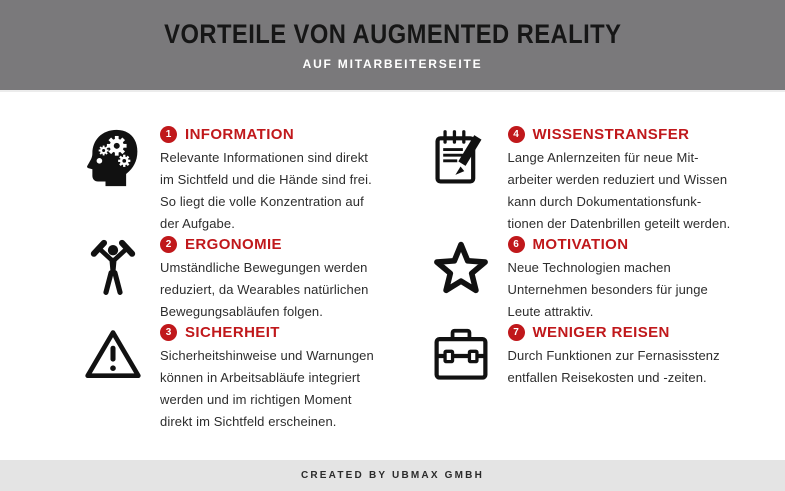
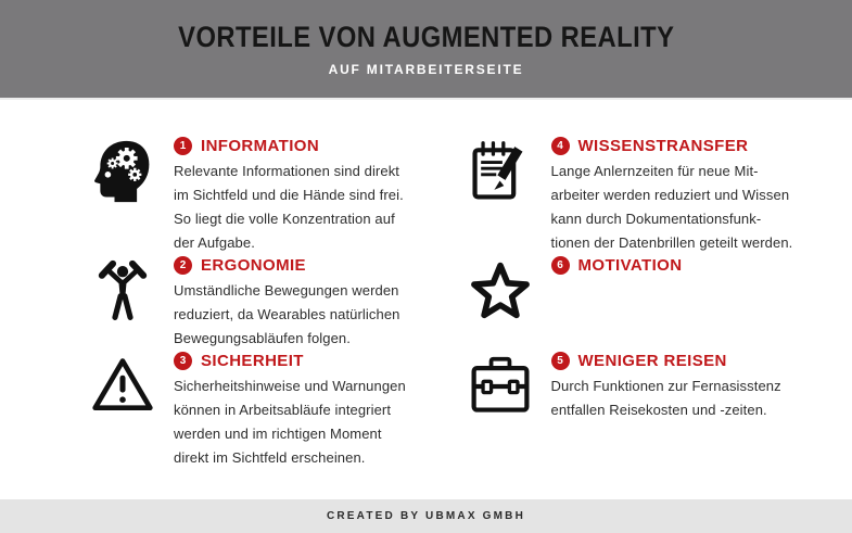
  VORTEILE VON AUGMENTED REALITY
  AUF MITARBEITERSEITE
  1
  INFORMATION
  Relevante Informationen sind direkt
  im Sichtfeld und die Hände sind frei.
  So liegt die volle Konzentration auf
  der Aufgabe.
  2
  ERGONOMIE
  Umständliche Bewegungen werden
  reduziert, da Wearables natürlichen
  Bewegungsabläufen folgen.
  3
  SICHERHEIT
  Sicherheitshinweise und Warnungen
  können in Arbeitsabläufe integriert
  werden und im richtigen Moment
  direkt im Sichtfeld erscheinen.
  4
  WISSENSTRANSFER
  Lange Anlernzeiten für neue Mit-
  arbeiter werden reduziert und Wissen
  kann durch Dokumentationsfunk-
  tionen der Datenbrillen geteilt werden.
  6
  MOTIVATION
- Neue Technologien machen
- Unternehmen besonders für junge
- Leute attraktiv.
- 7
+ 5
  WENIGER REISEN
  Durch Funktionen zur Fernasisstenz
  entfallen Reisekosten und -zeiten.
  CREATED BY UBMAX GMBH
